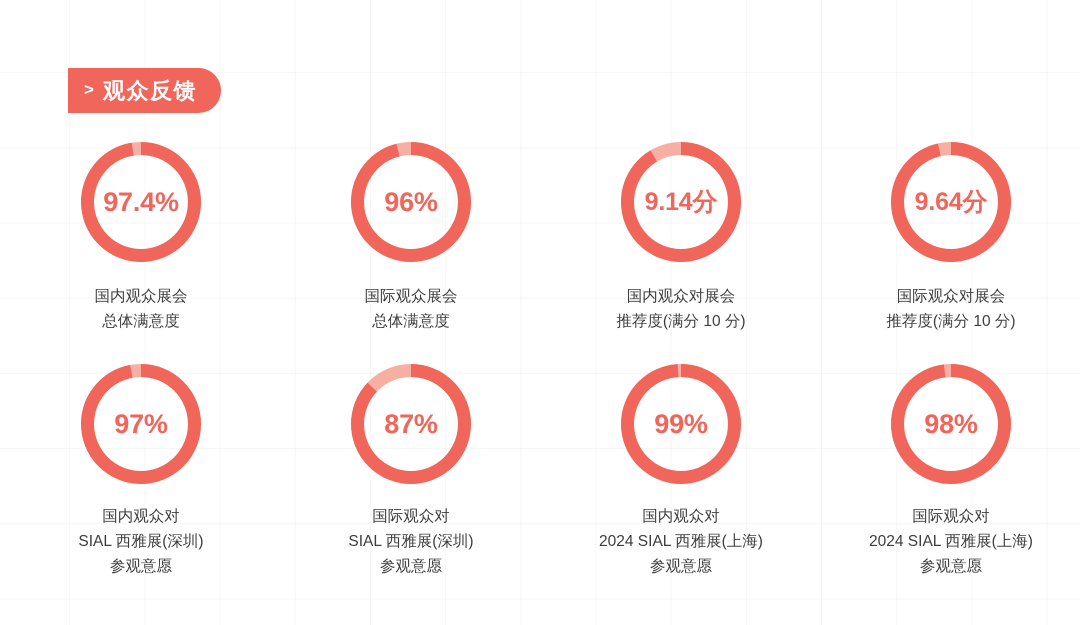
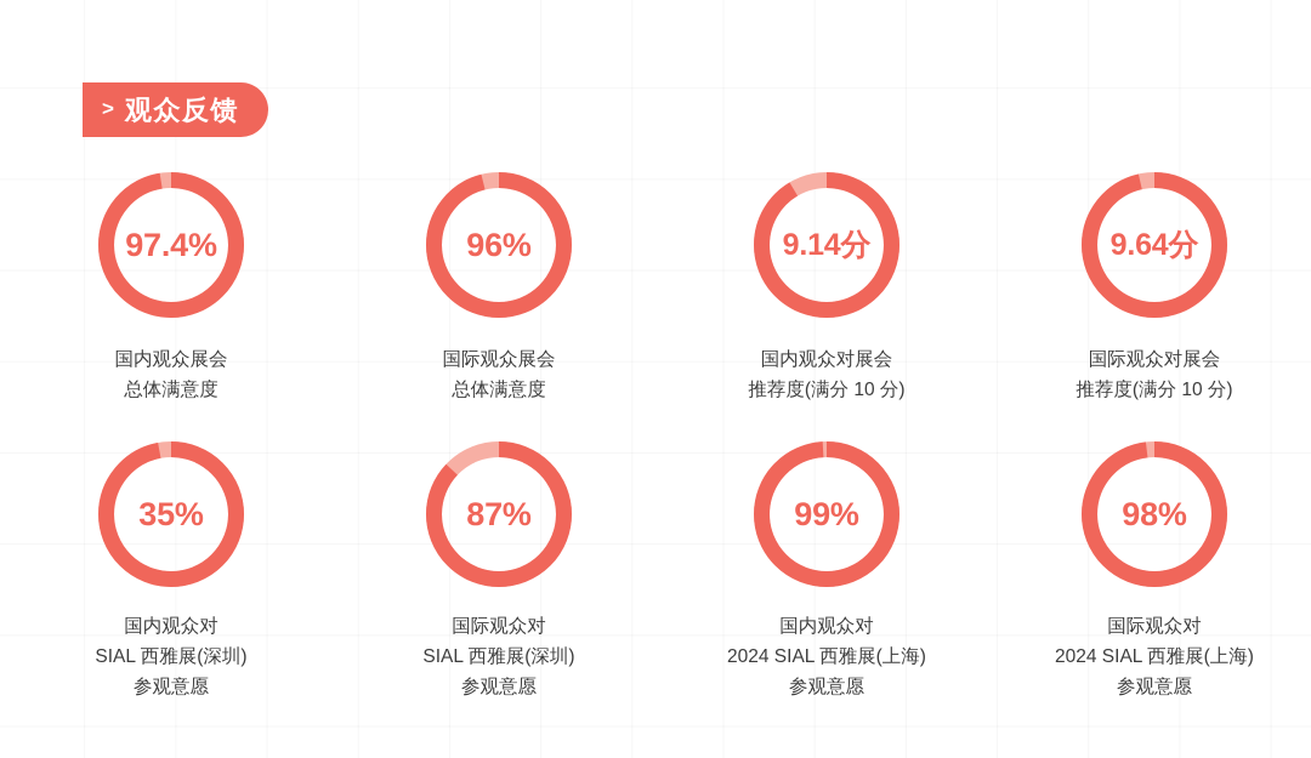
  >
  观众反馈
  97.4%
  国内观众展会
  总体满意度
  96%
  国际观众展会
  总体满意度
  9.14分
  国内观众对展会
  推荐度(满分 10 分)
  9.64分
  国际观众对展会
  推荐度(满分 10 分)
- 97%
+ 35%
  国内观众对
  SIAL 西雅展(深圳)
  参观意愿
  87%
  国际观众对
  SIAL 西雅展(深圳)
  参观意愿
  99%
  国内观众对
  2024 SIAL 西雅展(上海)
  参观意愿
  98%
  国际观众对
  2024 SIAL 西雅展(上海)
  参观意愿
